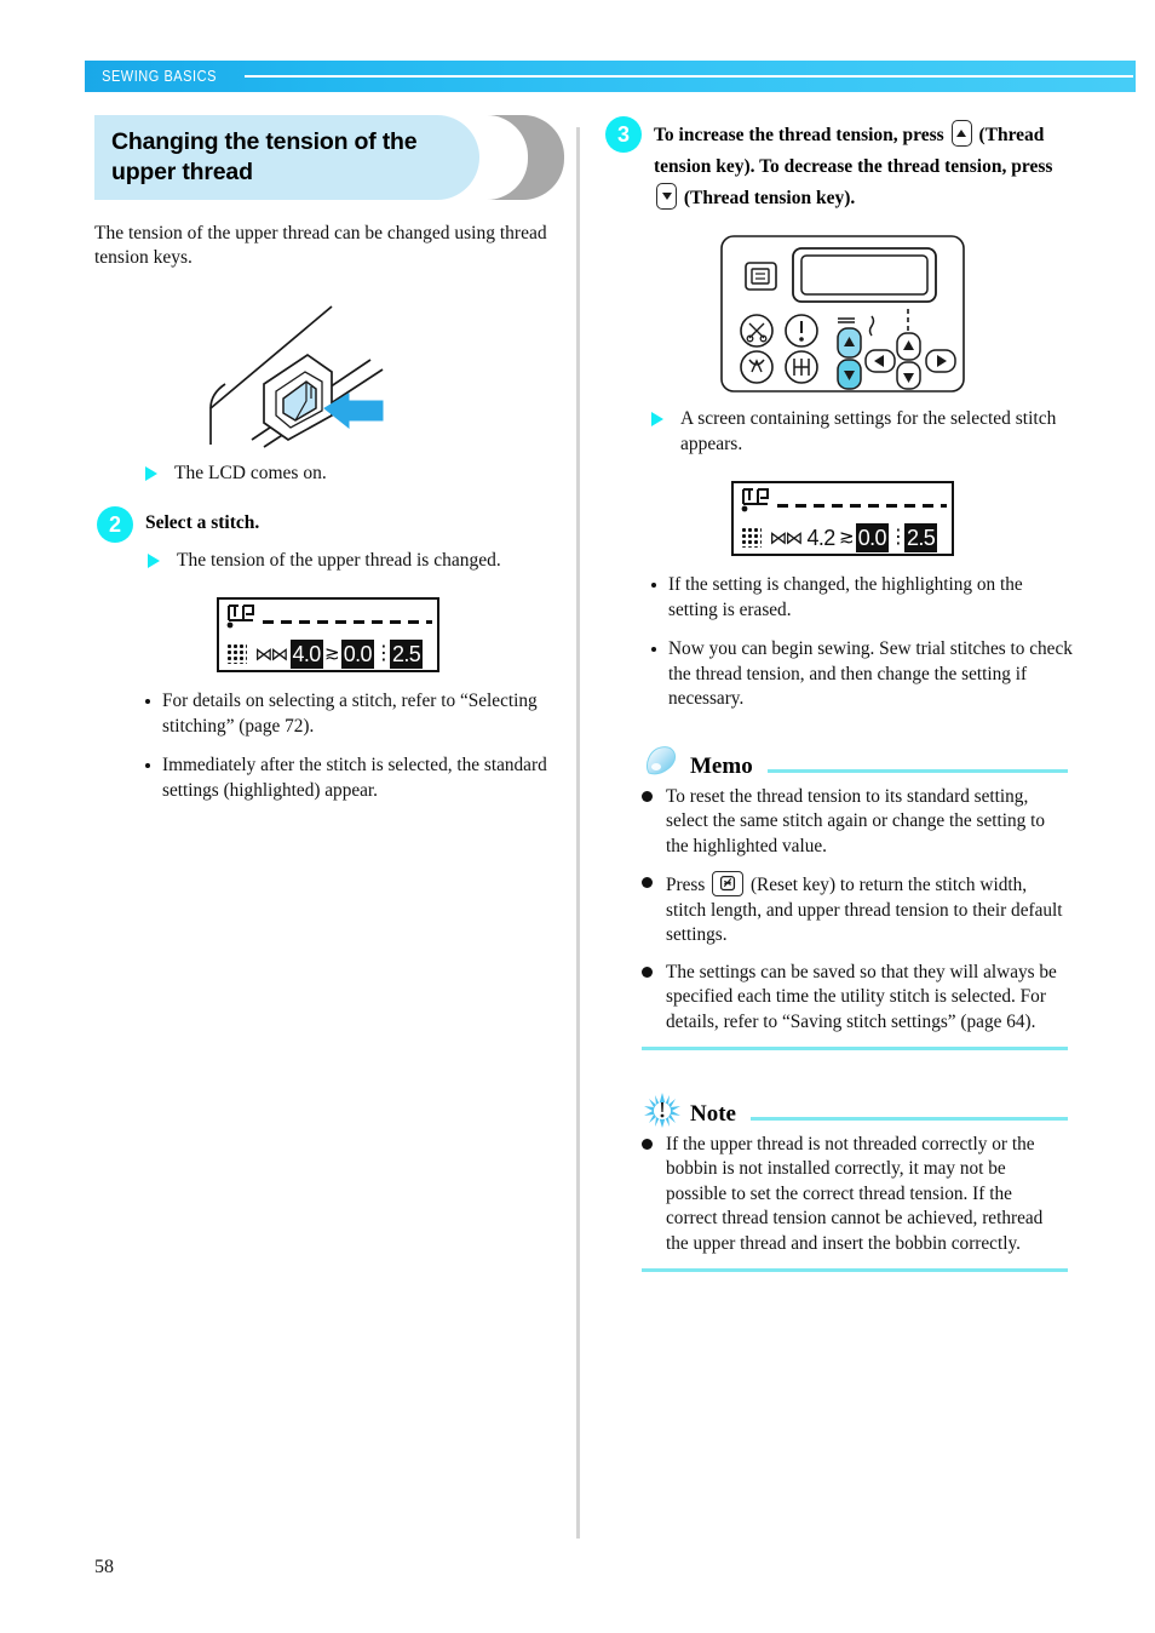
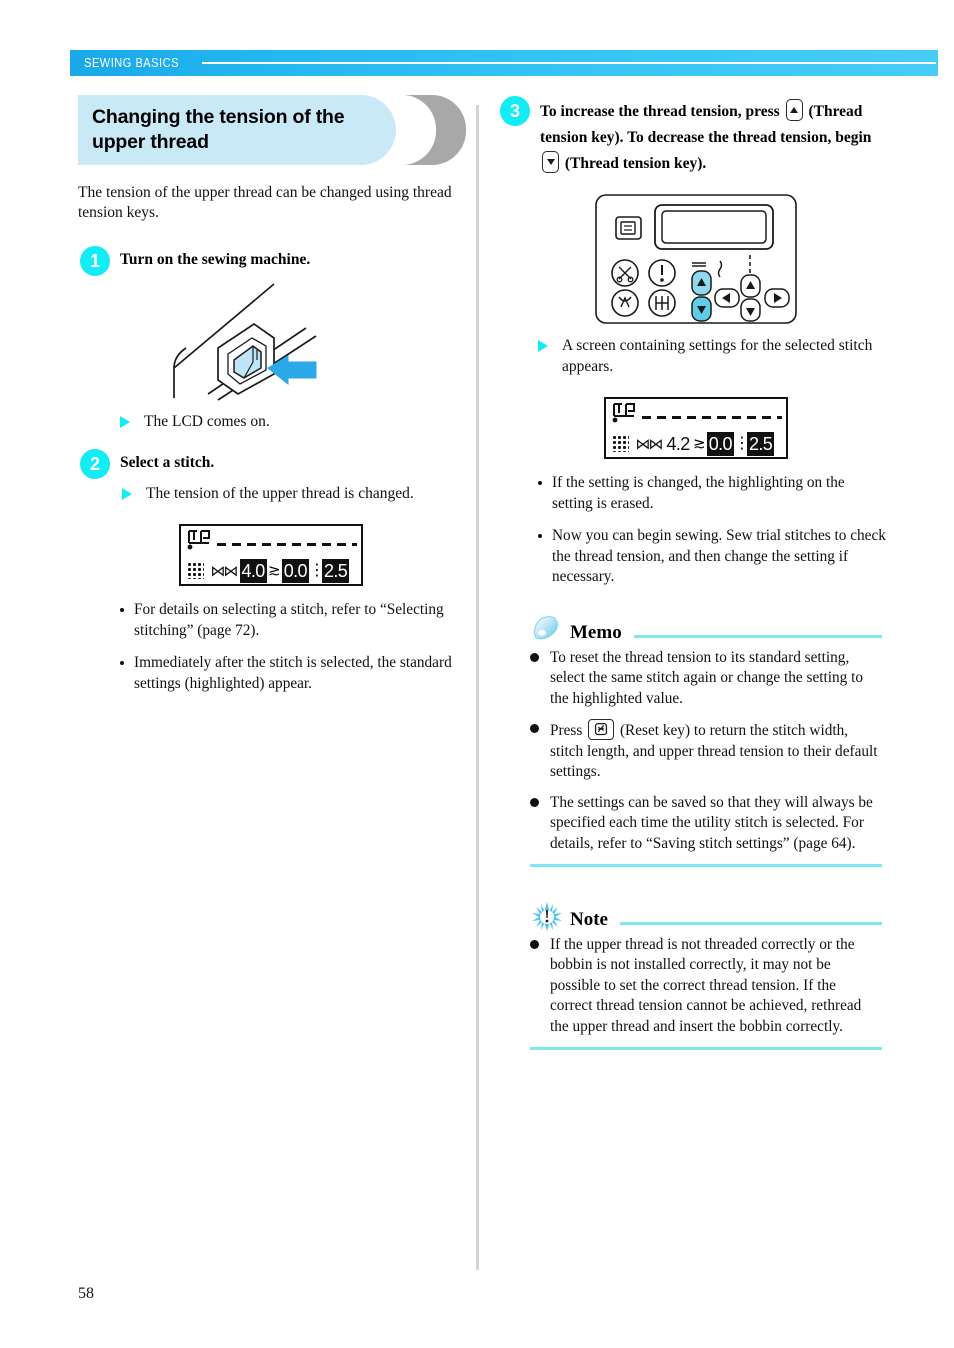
  SEWING BASICS
  Changing the tension of the upper thread
  The tension of the upper thread can be changed using thread tension keys.
+ 1
+ Turn on the sewing machine.
  The LCD comes on.
  2
  Select a stitch.
  The tension of the upper thread is changed.
  ⋈⋈
  4.0
  ≳
  0.0
  ⋮
  2.5
  For details on selecting a stitch, refer to “Selecting stitching” (page 72).
  Immediately after the stitch is selected, the standard settings (highlighted) appear.
  3
- To increase the thread tension, press (Thread tension key). To decrease the thread tension, press (Thread tension key).
+ To increase the thread tension, press (Thread tension key). To decrease the thread tension, begin (Thread tension key).
  A screen containing settings for the selected stitch appears.
  ⋈⋈
  4.2
  ≳
  0.0
  ⋮
  2.5
  If the setting is changed, the highlighting on the setting is erased.
  Now you can begin sewing. Sew trial stitches to check the thread tension, and then change the setting if necessary.
  Memo
  To reset the thread tension to its standard setting, select the same stitch again or change the setting to the highlighted value.
  Press (Reset key) to return the stitch width, stitch length, and upper thread tension to their default settings.
  The settings can be saved so that they will always be specified each time the utility stitch is selected. For details, refer to “Saving stitch settings” (page 64).
  Note
  If the upper thread is not threaded correctly or the bobbin is not installed correctly, it may not be possible to set the correct thread tension. If the correct thread tension cannot be achieved, rethread the upper thread and insert the bobbin correctly.
  58
